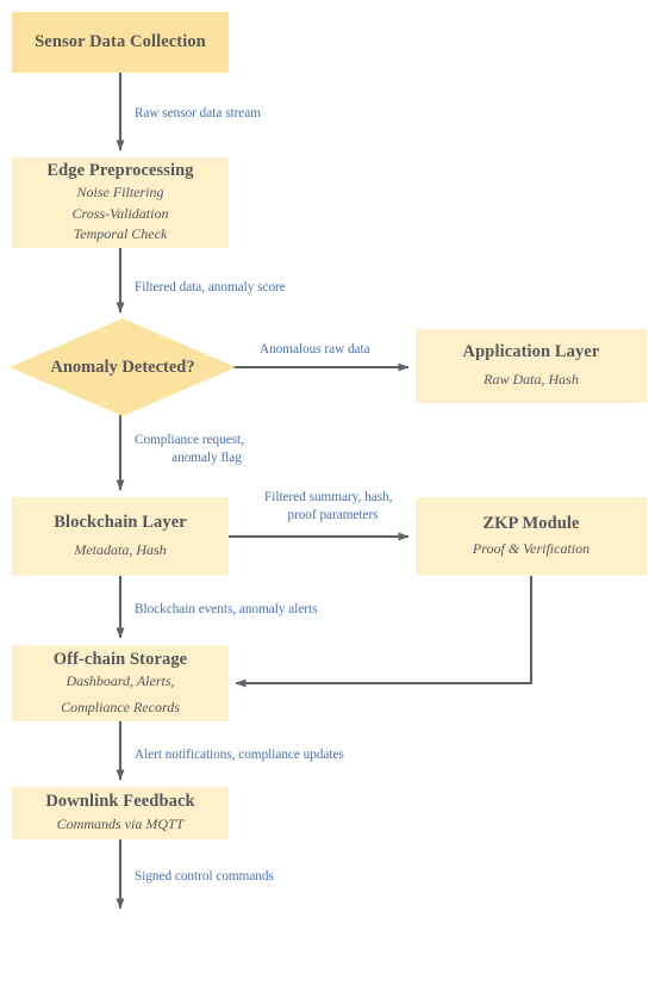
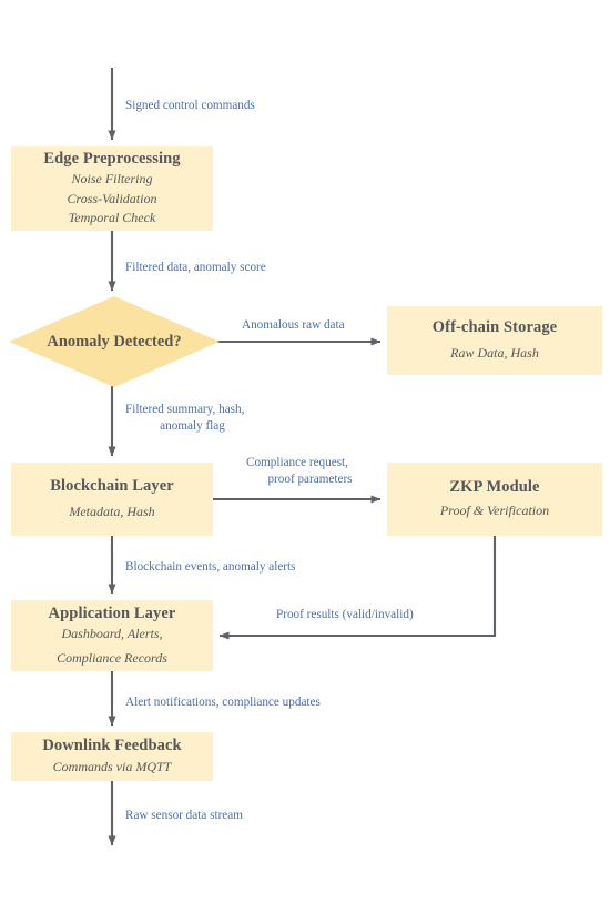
- Sensor Data Collection
  Edge Preprocessing
  Noise Filtering
  Cross-Validation
  Temporal Check
  Anomaly Detected?
- Application Layer
+ Off-chain Storage
  Raw Data, Hash
  Blockchain Layer
  Metadata, Hash
  ZKP Module
  Proof & Verification
- Off-chain Storage
+ Application Layer
  Dashboard, Alerts,
  Compliance Records
  Downlink Feedback
  Commands via MQTT
- Raw sensor data stream
+ Signed control commands
  Filtered data, anomaly score
  Anomalous raw data
- Compliance request,
+ Filtered summary, hash,
  anomaly flag
- Filtered summary, hash,
+ Compliance request,
  proof parameters
  Blockchain events, anomaly alerts
+ Proof results (valid/invalid)
  Alert notifications, compliance updates
- Signed control commands
+ Raw sensor data stream
